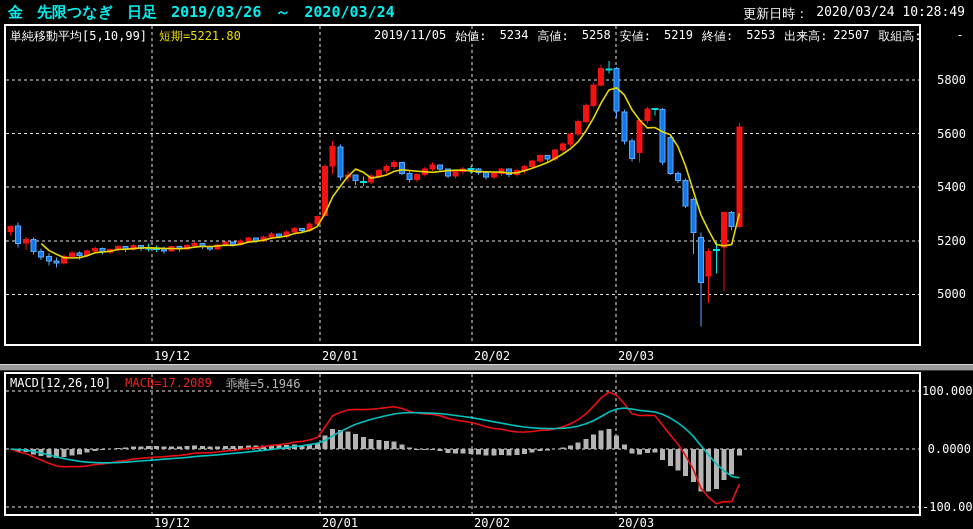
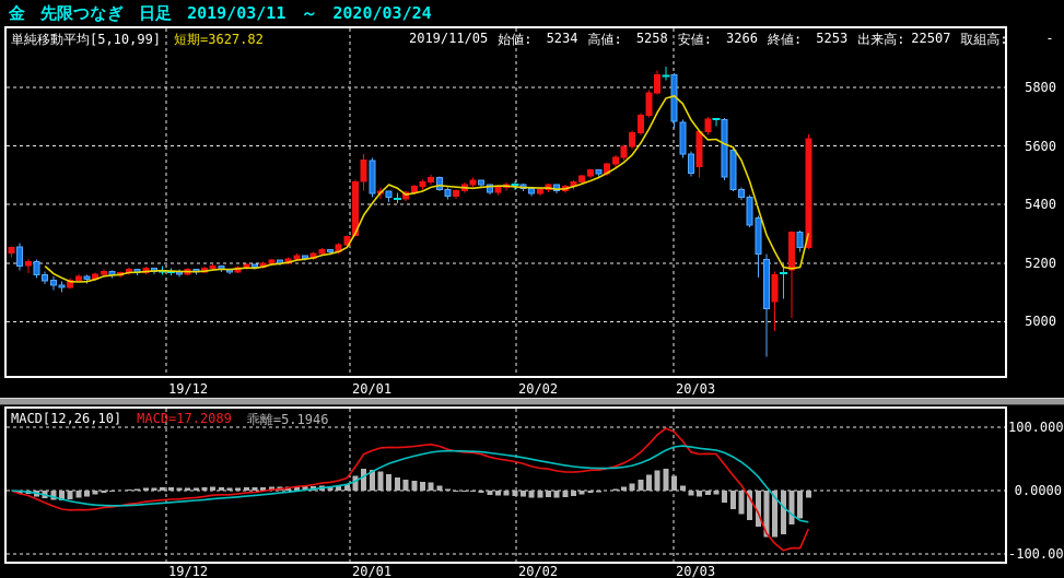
  金
  先限つなぎ
  日足
- 2019/03/26
+ 2019/03/11
  ～
  2020/03/24
- 更新日時：
- 2020/03/24 10:28:49
  単純移動平均[5,10,99]
- 短期=5221.80
+ 短期=3627.82
  2019/11/05
  始値:
  5234
  高値:
  5258
  安値:
- 5219
+ 3266
  終値:
  5253
  出来高:
  22507
  取組高:
  -
  MACD[12,26,10]
  MACD=17.2089
  乖離=5.1946
  5800
  5600
  5400
  5200
  5000
  19/12
  20/01
  20/02
  20/03
  100.000
  0.0000
  -100.00
  19/12
  20/01
  20/02
  20/03
